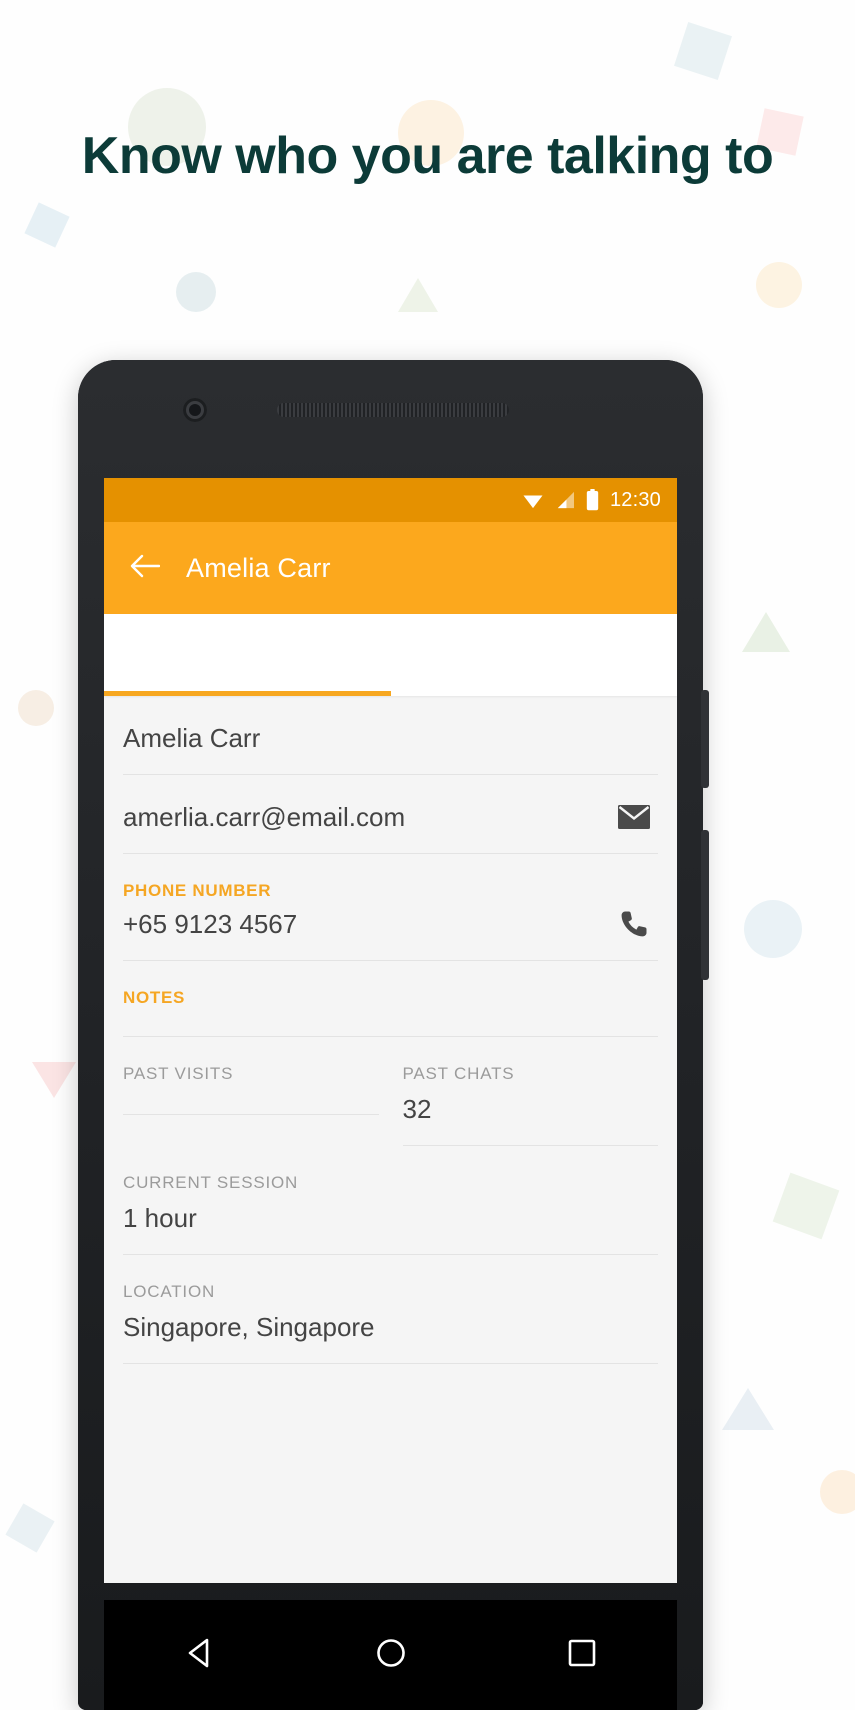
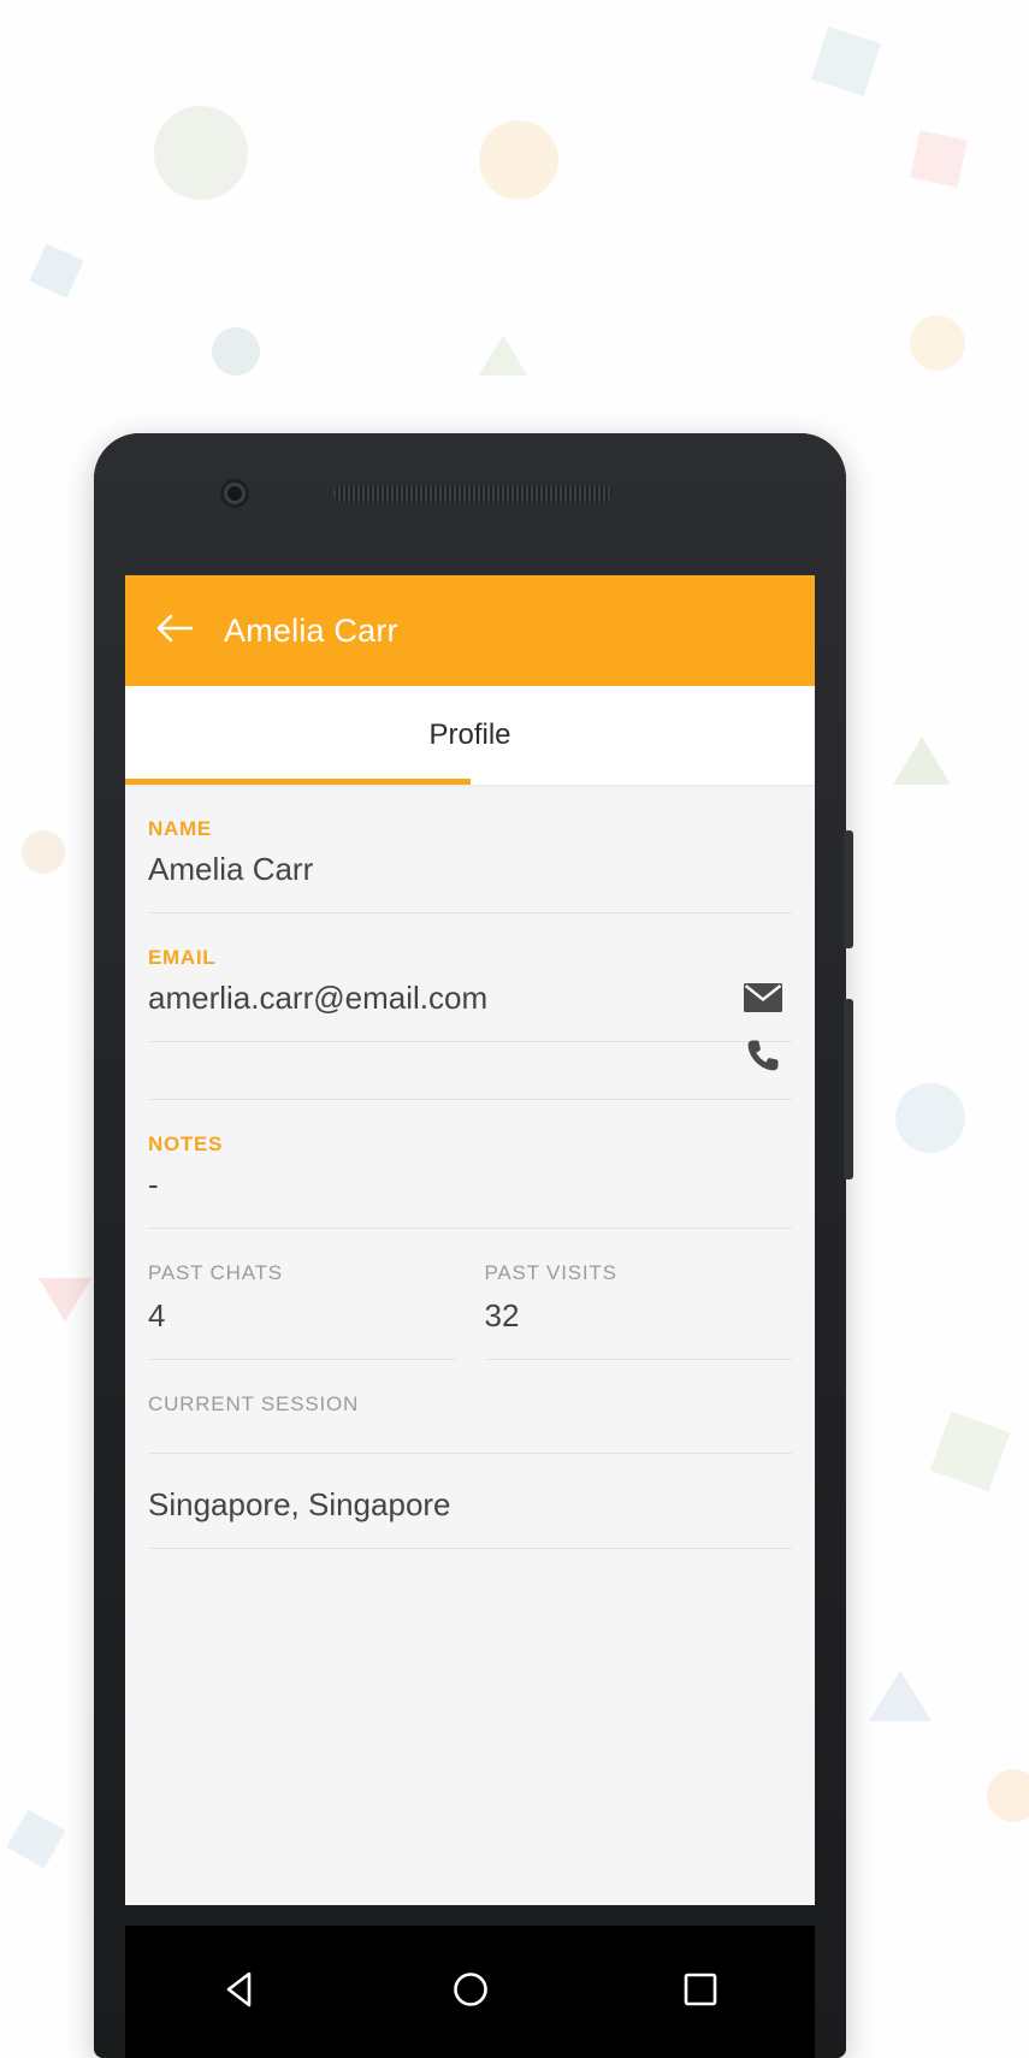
- Know who you are talking to
- 12:30
  Amelia Carr
+ Profile
+ NAME
  Amelia Carr
+ EMAIL
  amerlia.carr@email.com
- PHONE NUMBER
- +65 9123 4567
  NOTES
+ -
- PAST VISITS
+ PAST CHATS
+ 4
- PAST CHATS
+ PAST VISITS
  32
  CURRENT SESSION
- 1 hour
- LOCATION
  Singapore, Singapore
